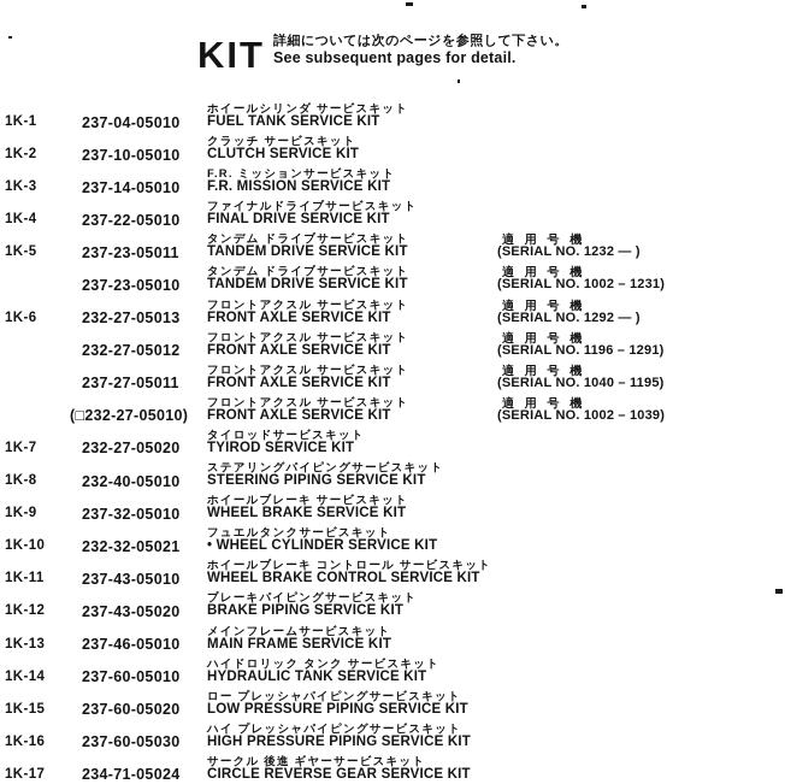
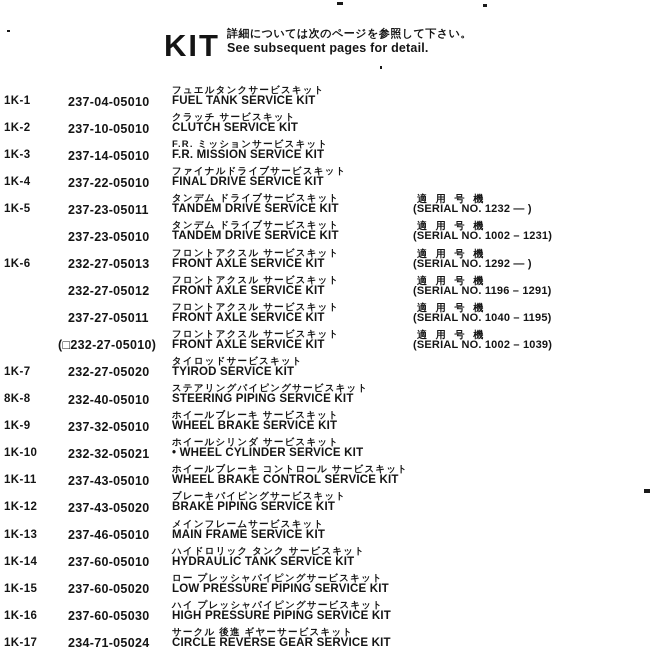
  KIT
  詳細については次のページを参照して下さい。
  See subsequent pages for detail.
  1K-1
  237-04-05010
- ホイールシリンダ サービスキット
+ フュエルタンクサービスキット
  FUEL TANK SERVICE KIT
  1K-2
  237-10-05010
  クラッチ サービスキット
  CLUTCH SERVICE KIT
  1K-3
  237-14-05010
  F.R. ミッションサービスキット
  F.R. MISSION SERVICE KIT
  1K-4
  237-22-05010
  ファイナルドライブサービスキット
  FINAL DRIVE SERVICE KIT
  1K-5
  237-23-05011
  タンデム ドライブサービスキット
  TANDEM DRIVE SERVICE KIT
  適 用 号 機
  (SERIAL NO. 1232 — )
  237-23-05010
  タンデム ドライブサービスキット
  TANDEM DRIVE SERVICE KIT
  適 用 号 機
  (SERIAL NO. 1002 – 1231)
  1K-6
  232-27-05013
  フロントアクスル サービスキット
  FRONT AXLE SERVICE KIT
  適 用 号 機
  (SERIAL NO. 1292 — )
  232-27-05012
  フロントアクスル サービスキット
  FRONT AXLE SERVICE KIT
  適 用 号 機
  (SERIAL NO. 1196 – 1291)
  237-27-05011
  フロントアクスル サービスキット
  FRONT AXLE SERVICE KIT
  適 用 号 機
  (SERIAL NO. 1040 – 1195)
  (□232-27-05010)
  フロントアクスル サービスキット
  FRONT AXLE SERVICE KIT
  適 用 号 機
  (SERIAL NO. 1002 – 1039)
  1K-7
  232-27-05020
  タイロッドサービスキット
  TYIROD SERVICE KIT
- 1K-8
+ 8K-8
  232-40-05010
  ステアリングパイピングサービスキット
  STEERING PIPING SERVICE KIT
  1K-9
  237-32-05010
  ホイールブレーキ サービスキット
  WHEEL BRAKE SERVICE KIT
  1K-10
  232-32-05021
- フュエルタンクサービスキット
+ ホイールシリンダ サービスキット
  • WHEEL CYLINDER SERVICE KIT
  1K-11
  237-43-05010
  ホイールブレーキ コントロール サービスキット
  WHEEL BRAKE CONTROL SERVICE KIT
  1K-12
  237-43-05020
  ブレーキパイピングサービスキット
  BRAKE PIPING SERVICE KIT
  1K-13
  237-46-05010
  メインフレームサービスキット
  MAIN FRAME SERVICE KIT
  1K-14
  237-60-05010
  ハイドロリック タンク サービスキット
  HYDRAULIC TANK SERVICE KIT
  1K-15
  237-60-05020
  ロー プレッシャパイピングサービスキット
  LOW PRESSURE PIPING SERVICE KIT
  1K-16
  237-60-05030
  ハイ プレッシャパイピングサービスキット
  HIGH PRESSURE PIPING SERVICE KIT
  1K-17
  234-71-05024
  サークル 後進 ギヤーサービスキット
  CIRCLE REVERSE GEAR SERVICE KIT
